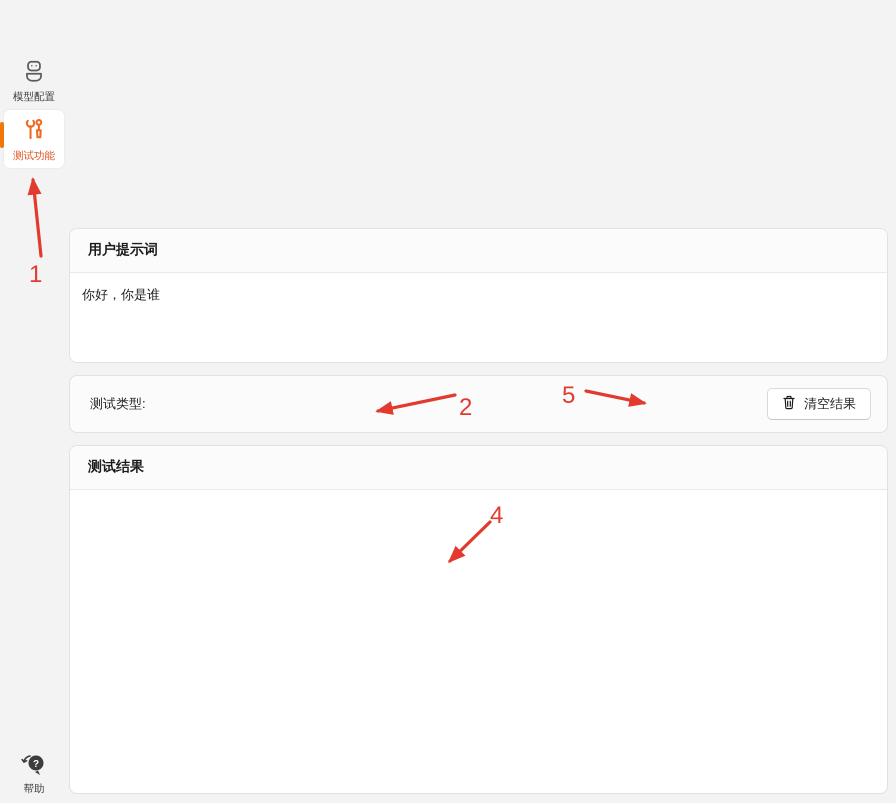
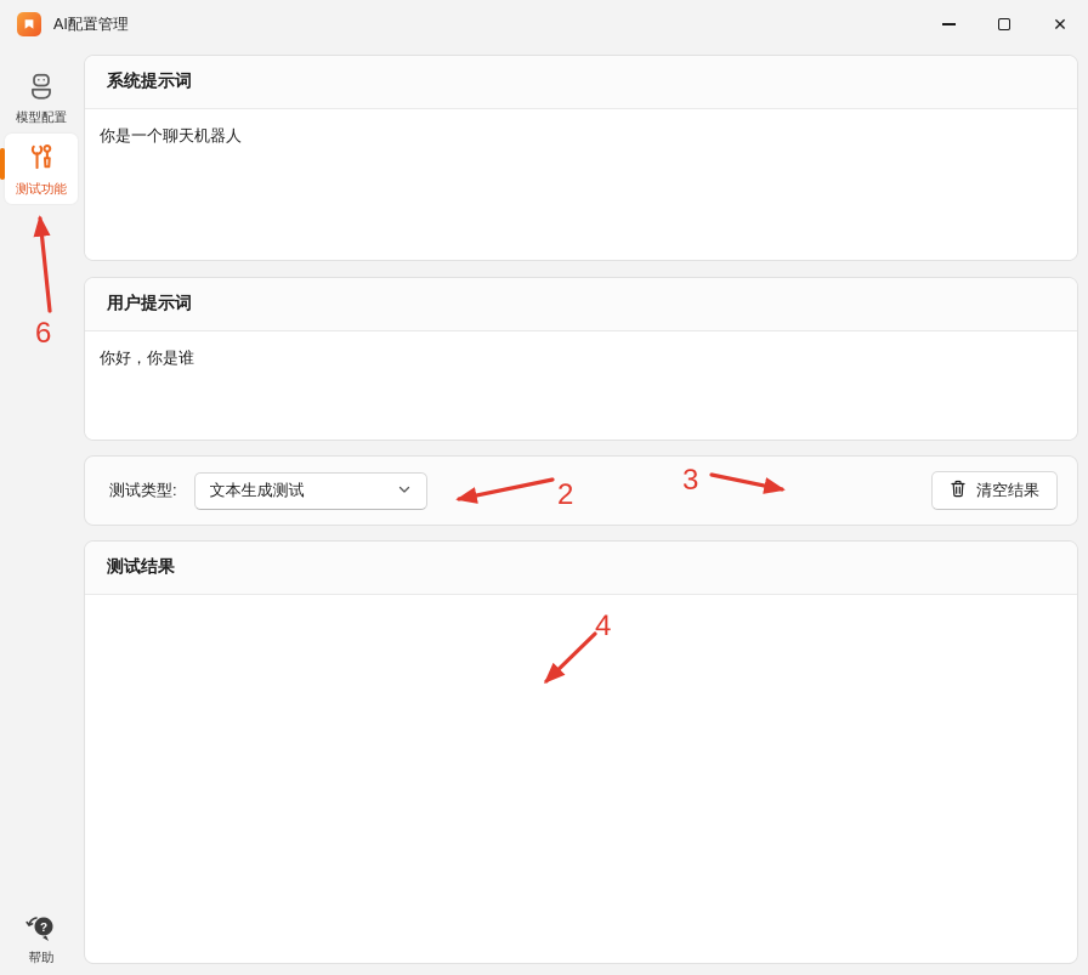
+ AI配置管理
+ ✕
  模型配置
  测试功能
  ?
  帮助
+ 系统提示词
+ 你是一个聊天机器人
  用户提示词
  你好，你是谁
  测试类型:
+ 文本生成测试
  清空结果
  测试结果
- 1
+ 6
  2
- 5
+ 3
  4
